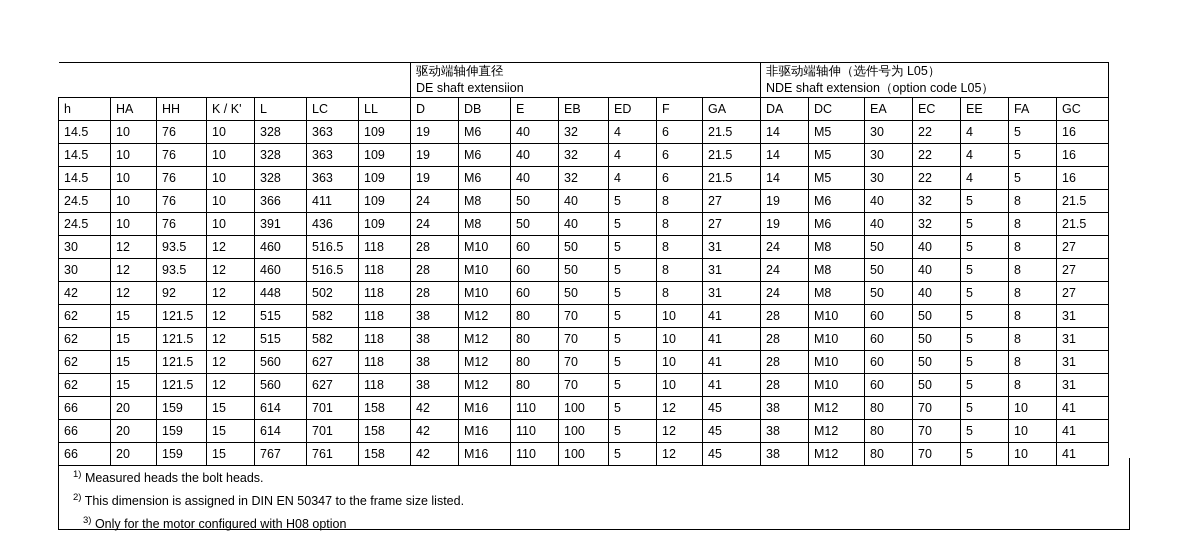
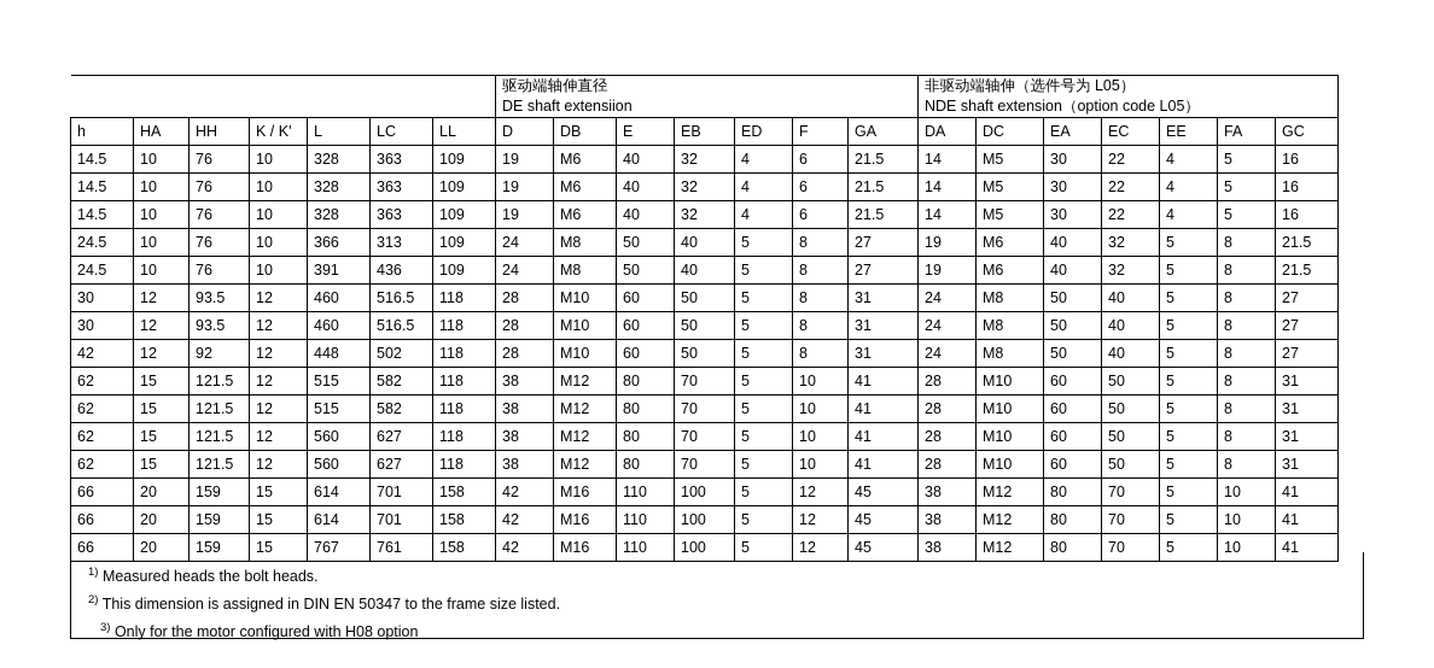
  	驱动端轴伸直径 DE shaft extensiion	非驱动端轴伸（选件号为 L05） NDE shaft extension（option code L05）
  h	HA	HH	K / K'	L	LC	LL	D	DB	E	EB	ED	F	GA	DA	DC	EA	EC	EE	FA	GC
  14.5	10	76	10	328	363	109	19	M6	40	32	4	6	21.5	14	M5	30	22	4	5	16
  14.5	10	76	10	328	363	109	19	M6	40	32	4	6	21.5	14	M5	30	22	4	5	16
  14.5	10	76	10	328	363	109	19	M6	40	32	4	6	21.5	14	M5	30	22	4	5	16
- 24.5	10	76	10	366	411	109	24	M8	50	40	5	8	27	19	M6	40	32	5	8	21.5
+ 24.5	10	76	10	366	313	109	24	M8	50	40	5	8	27	19	M6	40	32	5	8	21.5
  24.5	10	76	10	391	436	109	24	M8	50	40	5	8	27	19	M6	40	32	5	8	21.5
  30	12	93.5	12	460	516.5	118	28	M10	60	50	5	8	31	24	M8	50	40	5	8	27
  30	12	93.5	12	460	516.5	118	28	M10	60	50	5	8	31	24	M8	50	40	5	8	27
  42	12	92	12	448	502	118	28	M10	60	50	5	8	31	24	M8	50	40	5	8	27
  62	15	121.5	12	515	582	118	38	M12	80	70	5	10	41	28	M10	60	50	5	8	31
  62	15	121.5	12	515	582	118	38	M12	80	70	5	10	41	28	M10	60	50	5	8	31
  62	15	121.5	12	560	627	118	38	M12	80	70	5	10	41	28	M10	60	50	5	8	31
  62	15	121.5	12	560	627	118	38	M12	80	70	5	10	41	28	M10	60	50	5	8	31
  66	20	159	15	614	701	158	42	M16	110	100	5	12	45	38	M12	80	70	5	10	41
  66	20	159	15	614	701	158	42	M16	110	100	5	12	45	38	M12	80	70	5	10	41
  66	20	159	15	767	761	158	42	M16	110	100	5	12	45	38	M12	80	70	5	10	41
  1) Measured heads the bolt heads.
  2) This dimension is assigned in DIN EN 50347 to the frame size listed.
  3) Only for the motor configured with H08 option
